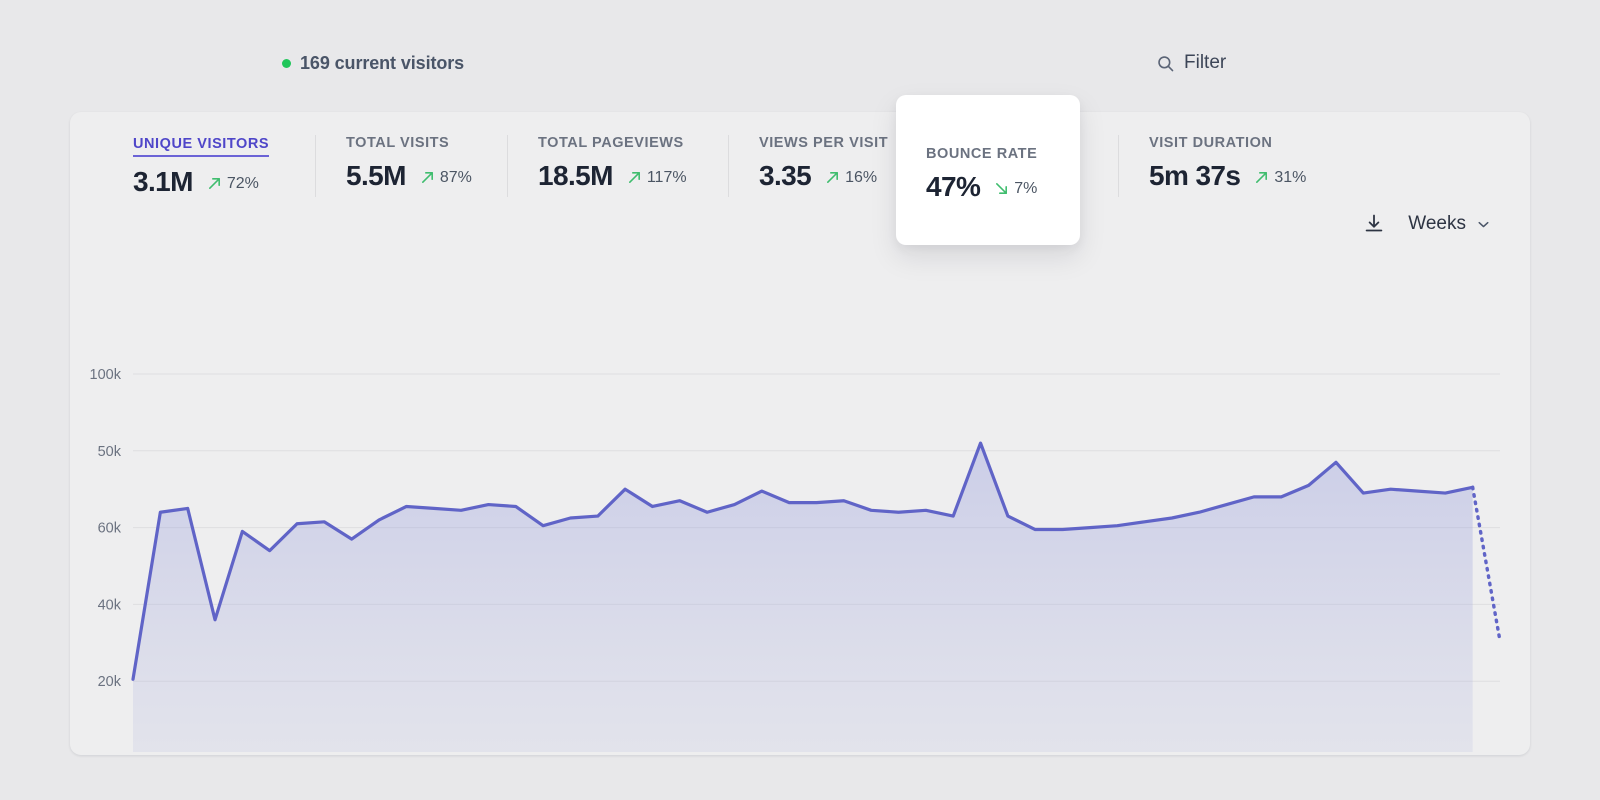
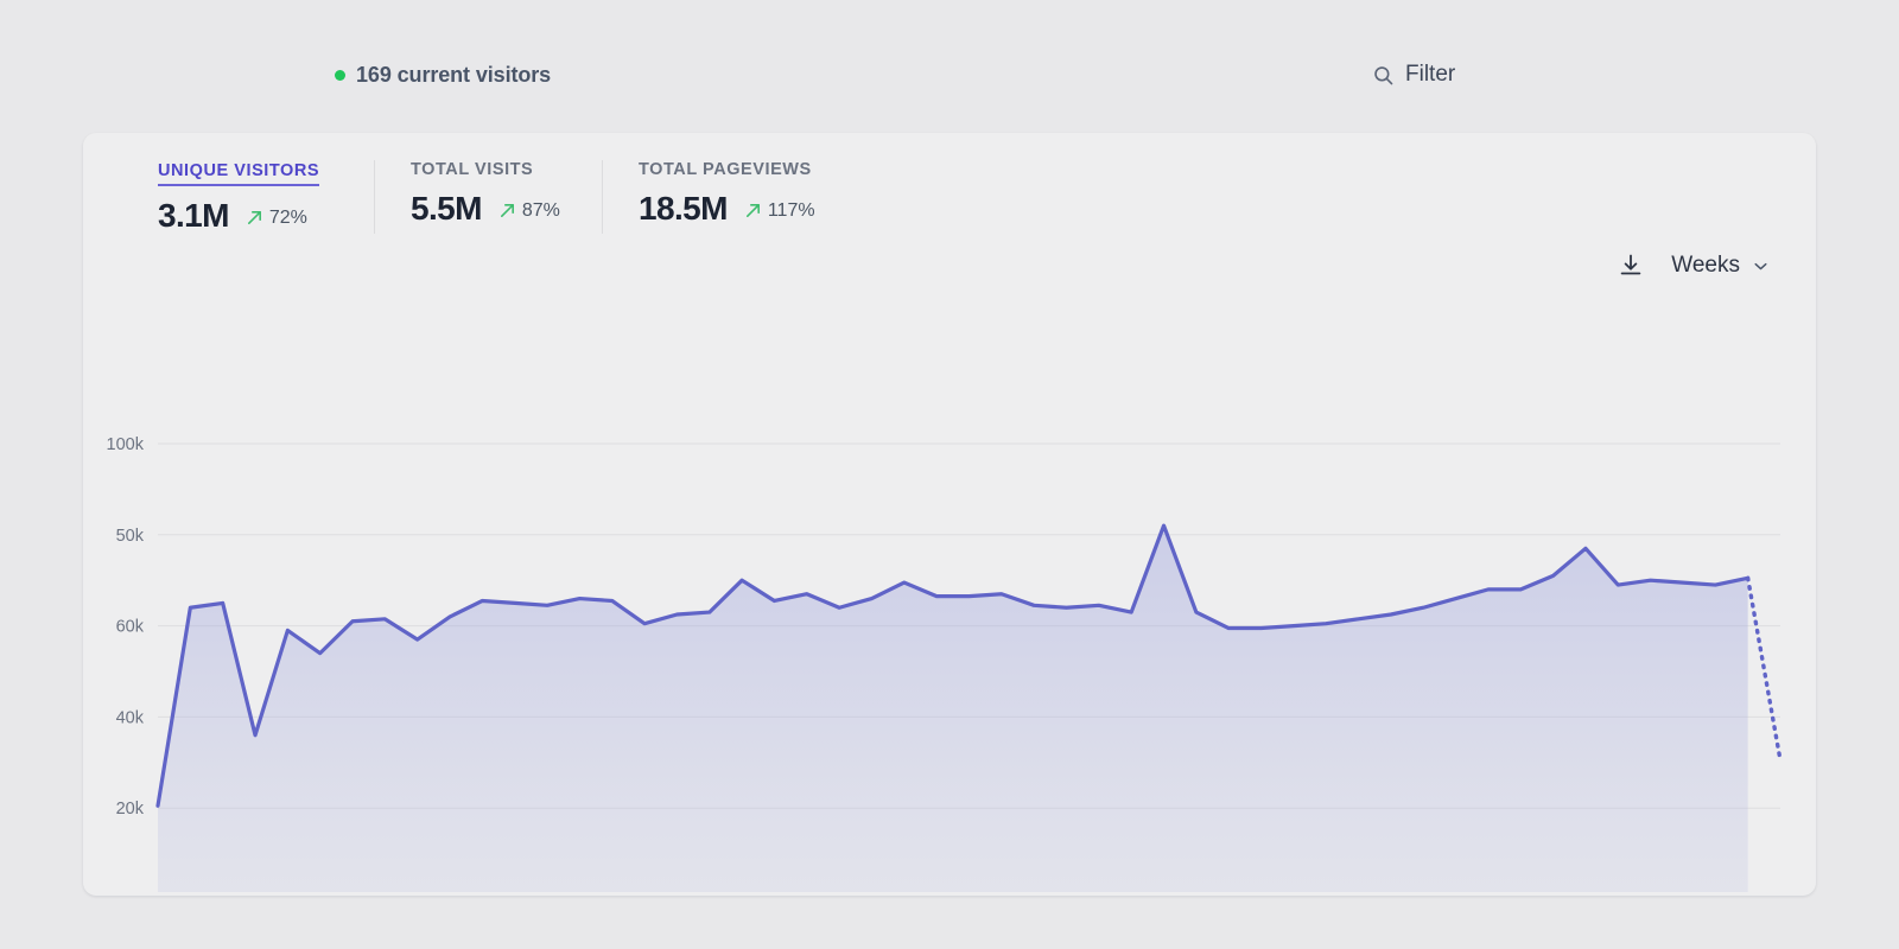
  169 current visitors
  Filter
  UNIQUE VISITORS
  3.1M
  72%
  TOTAL VISITS
  5.5M
  87%
  TOTAL PAGEVIEWS
  18.5M
  117%
- VIEWS PER VISIT
- 3.35
- 16%
- BOUNCE RATE
- 47%
- 7%
- VISIT DURATION
- 5m 37s
- 31%
  Weeks
  20k
  40k
  60k
  50k
  100k
